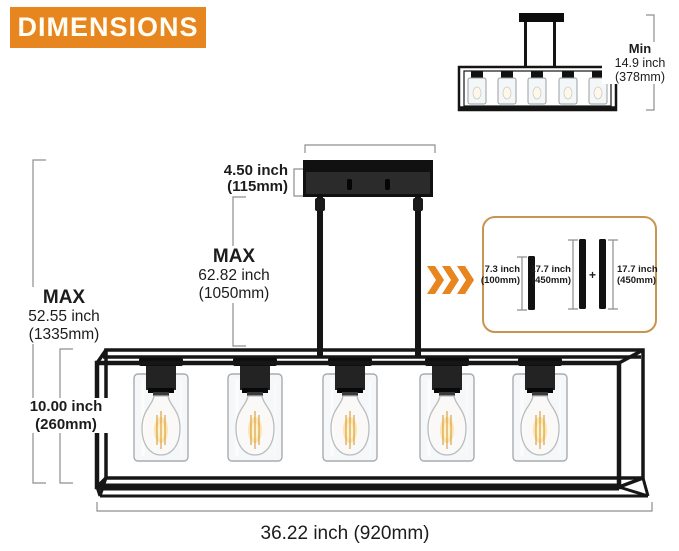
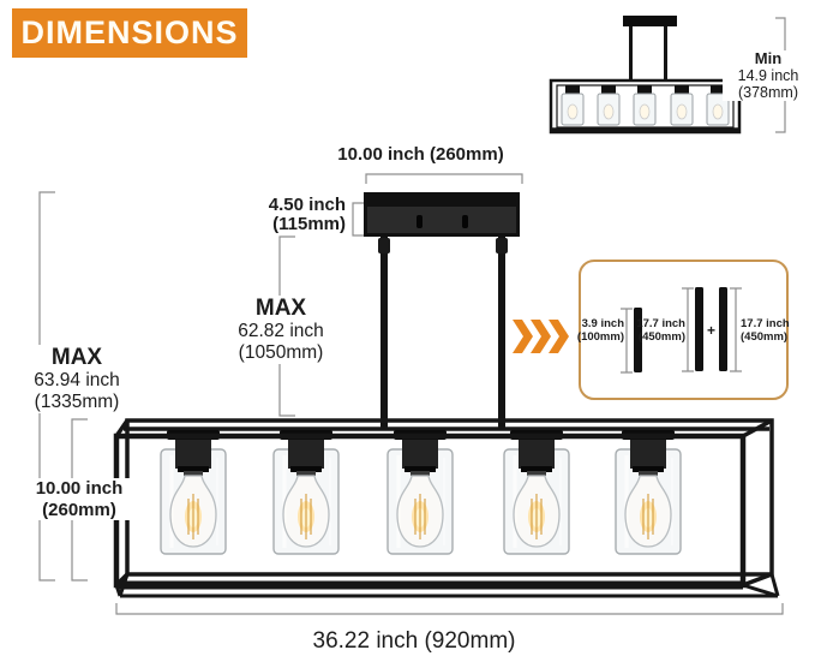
  DIMENSIONS
+ 10.00 inch (260mm)
  4.50 inch
  (115mm)
  MAX
  62.82 inch
  (1050mm)
  MAX
- 52.55 inch
+ 63.94 inch
  (1335mm)
  10.00 inch
  (260mm)
  36.22 inch (920mm)
  Min
  14.9 inch
  (378mm)
- 7.3 inch
+ 3.9 inch
  (100mm)
  17.7 inch
  (450mm)
  17.7 inch
  (450mm)
  +
